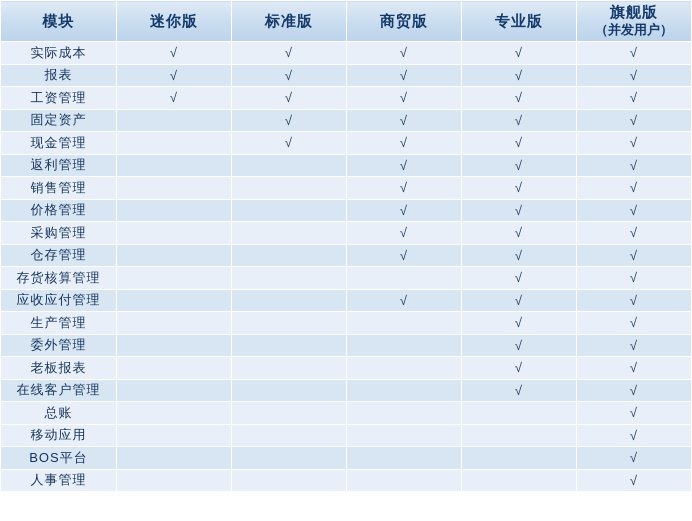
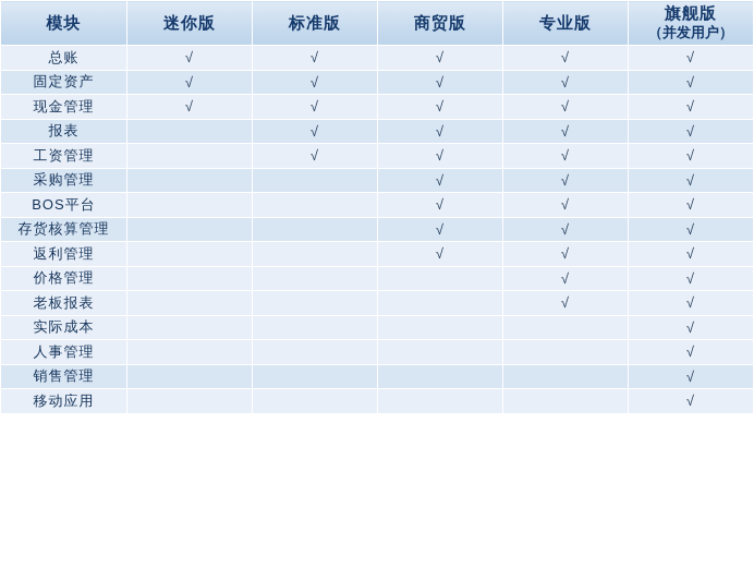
  模块	迷你版	标准版	商贸版	专业版	旗舰版 （并发用户）
- 实际成本	√	√	√	√	√
+ 总账	√	√	√	√	√
- 报表	√	√	√	√	√
+ 固定资产	√	√	√	√	√
- 工资管理	√	√	√	√	√
+ 现金管理	√	√	√	√	√
- 固定资产		√	√	√	√
+ 报表		√	√	√	√
- 现金管理		√	√	√	√
+ 工资管理		√	√	√	√
- 返利管理			√	√	√
+ 采购管理			√	√	√
- 销售管理			√	√	√
+ BOS平台			√	√	√
- 价格管理			√	√	√
+ 存货核算管理			√	√	√
- 采购管理			√	√	√
+ 返利管理			√	√	√
- 仓存管理			√	√	√
- 存货核算管理				√	√
+ 价格管理				√	√
- 应收应付管理			√	√	√
- 生产管理				√	√
- 委外管理				√	√
  老板报表				√	√
- 在线客户管理				√	√
- 总账					√
+ 实际成本					√
- 移动应用					√
+ 人事管理					√
- BOS平台					√
+ 销售管理					√
- 人事管理					√
+ 移动应用					√
